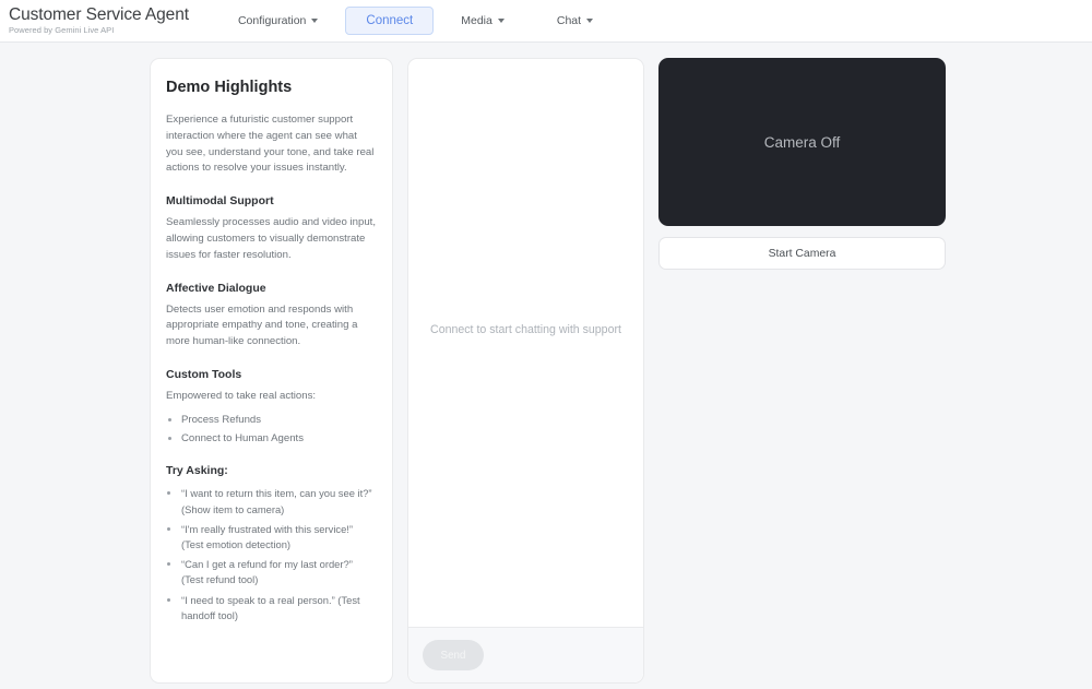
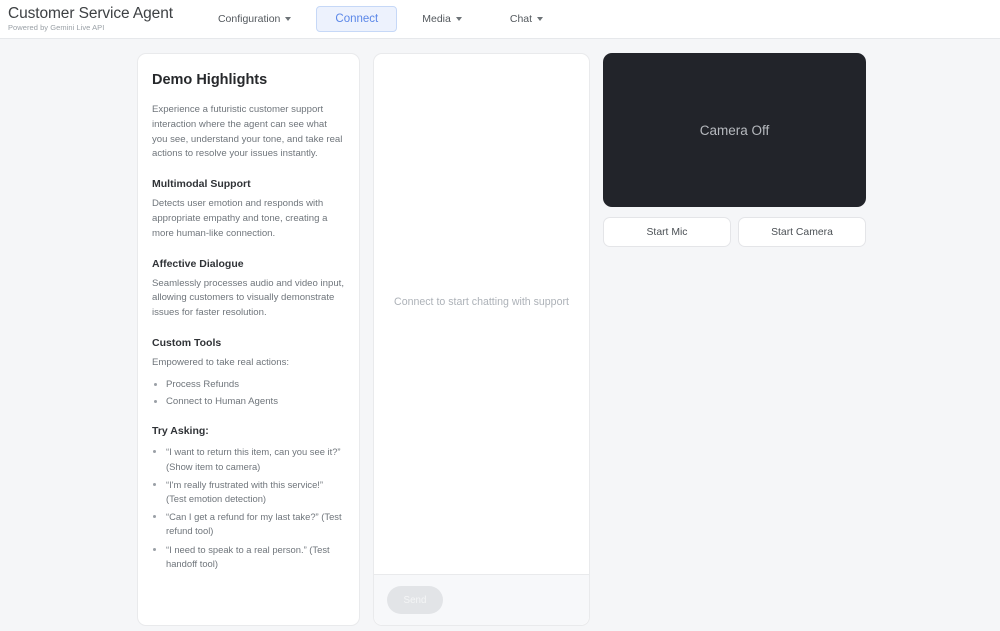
  Customer Service Agent
  Powered by Gemini Live API
  Configuration
  Connect
  Media
  Chat
  Demo Highlights
  Experience a futuristic customer support interaction where the agent can see what you see, understand your tone, and take real actions to resolve your issues instantly.
  Multimodal Support
- Seamlessly processes audio and video input, allowing customers to visually demonstrate issues for faster resolution.
+ Detects user emotion and responds with appropriate empathy and tone, creating a more human-like connection.
  Affective Dialogue
- Detects user emotion and responds with appropriate empathy and tone, creating a more human-like connection.
+ Seamlessly processes audio and video input, allowing customers to visually demonstrate issues for faster resolution.
  Custom Tools
  Empowered to take real actions:
  Process Refunds
  Connect to Human Agents
  Try Asking:
  “I want to return this item, can you see it?” (Show item to camera)
  “I'm really frustrated with this service!” (Test emotion detection)
- “Can I get a refund for my last order?” (Test refund tool)
+ “Can I get a refund for my last take?” (Test refund tool)
  “I need to speak to a real person.” (Test handoff tool)
  Connect to start chatting with support
  Camera Off
+ Start Mic
  Start Camera
